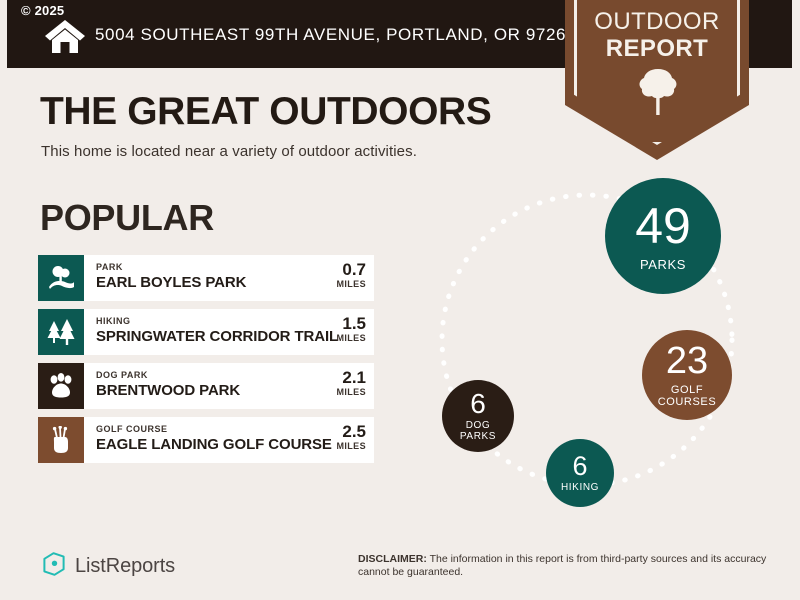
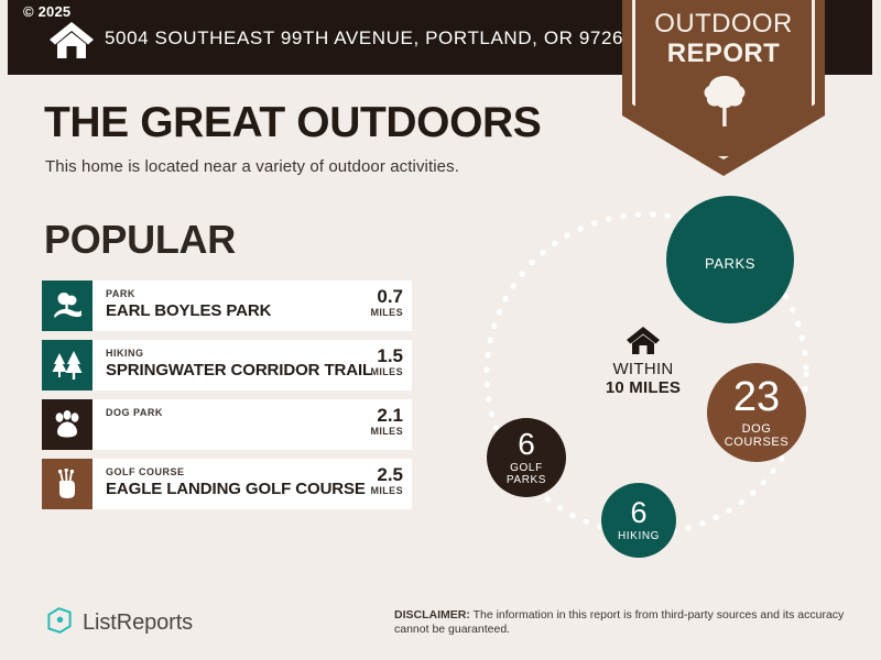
  © 2025
  5004 SOUTHEAST 99TH AVENUE, PORTLAND, OR 9726
  OUTDOOR
  REPORT
  THE GREAT OUTDOORS
  This home is located near a variety of outdoor activities.
  POPULAR
  PARK
  EARL BOYLES PARK
  0.7
  MILES
  HIKING
  SPRINGWATER CORRIDOR TRAIL
  1.5
  MILES
  DOG PARK
- BRENTWOOD PARK
  2.1
  MILES
  GOLF COURSE
  EAGLE LANDING GOLF COURSE
  2.5
  MILES
- 49
  PARKS
  23
- GOLF
+ DOG
  COURSES
  6
- DOG
+ GOLF
  PARKS
  6
  HIKING
+ WITHIN
+ 10 MILES
  ListReports
  DISCLAIMER: The information in this report is from third-party sources and its accuracy cannot be guaranteed.
